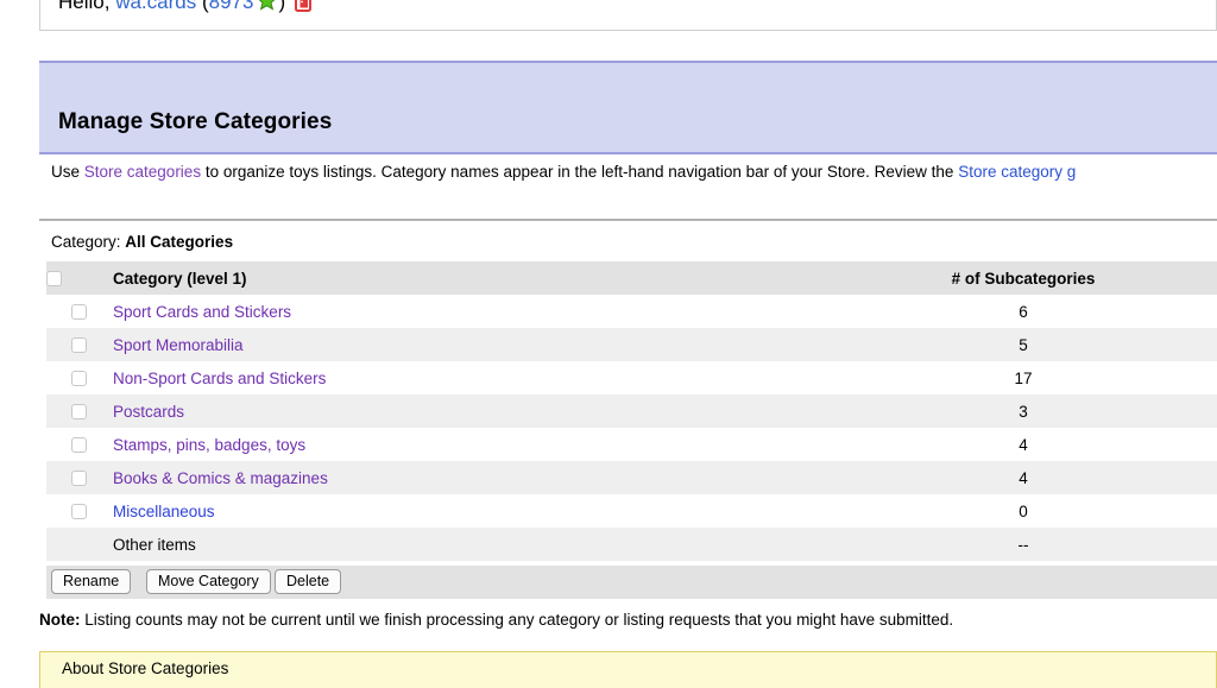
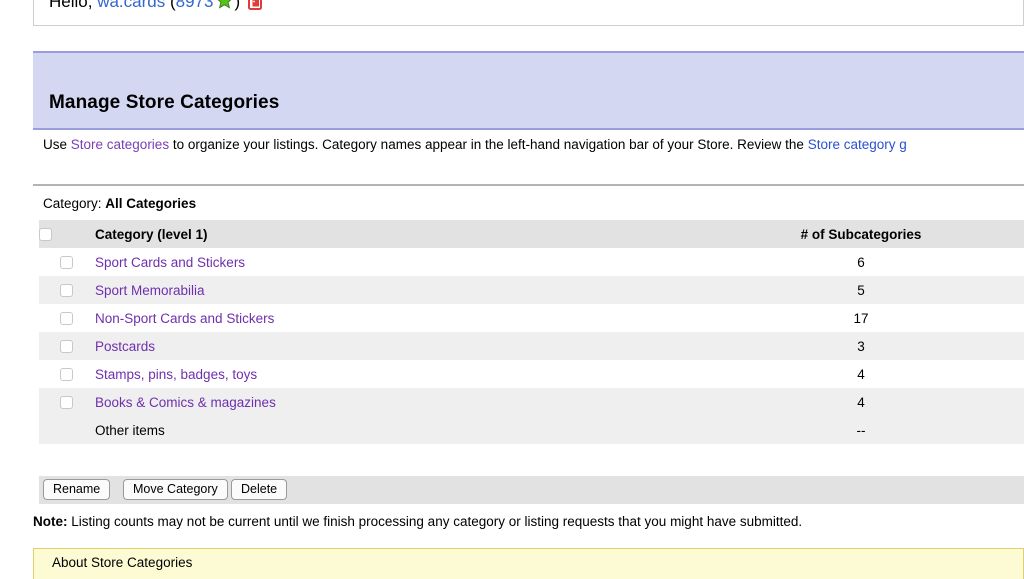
  Hello, wa.cards (8973 )
  Manage Store Categories
- Use Store categories to organize toys listings. Category names appear in the left-hand navigation bar of your Store. Review the Store category g
+ Use Store categories to organize your listings. Category names appear in the left-hand navigation bar of your Store. Review the Store category g
  Category: All Categories
  	Category (level 1)	# of Subcategories
  	Sport Cards and Stickers	6
  	Sport Memorabilia	5
  	Non-Sport Cards and Stickers	17
  	Postcards	3
  	Stamps, pins, badges, toys	4
  	Books & Comics & magazines	4
- 	Miscellaneous	0
  	Other items	--
  Rename
  Move Category
  Delete
  Note: Listing counts may not be current until we finish processing any category or listing requests that you might have submitted.
  About Store Categories
